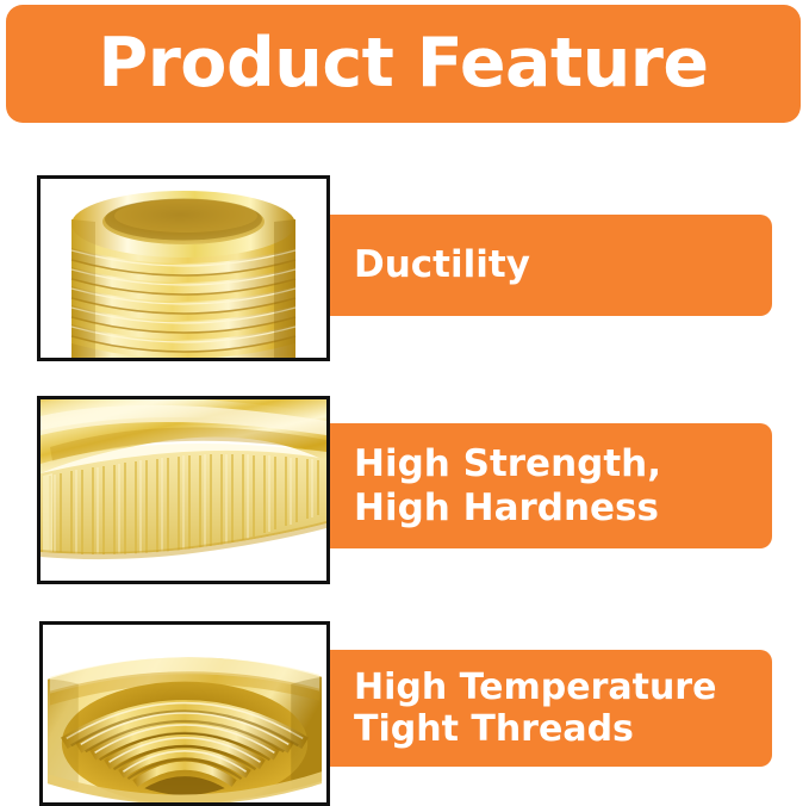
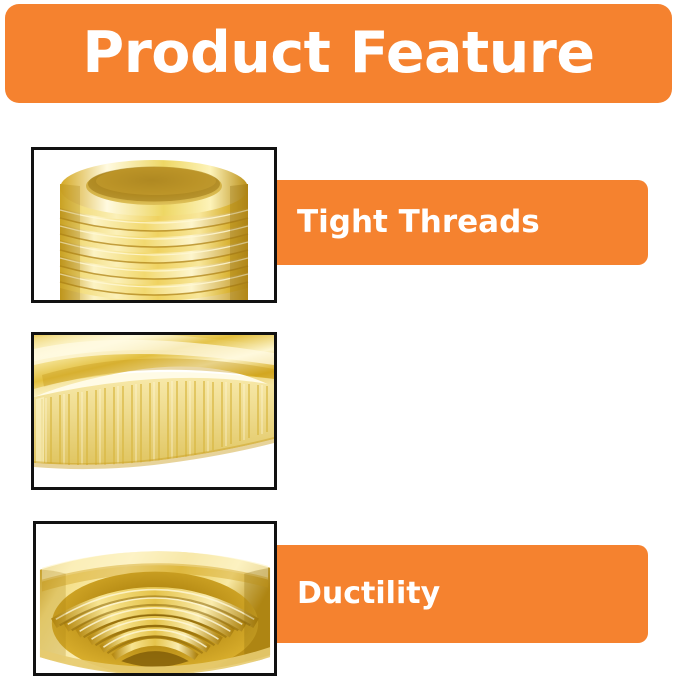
  Product Feature
- Ductility
+ Tight Threads
- High Strength,
- High Hardness
- High Temperature
- Tight Threads
+ Ductility
